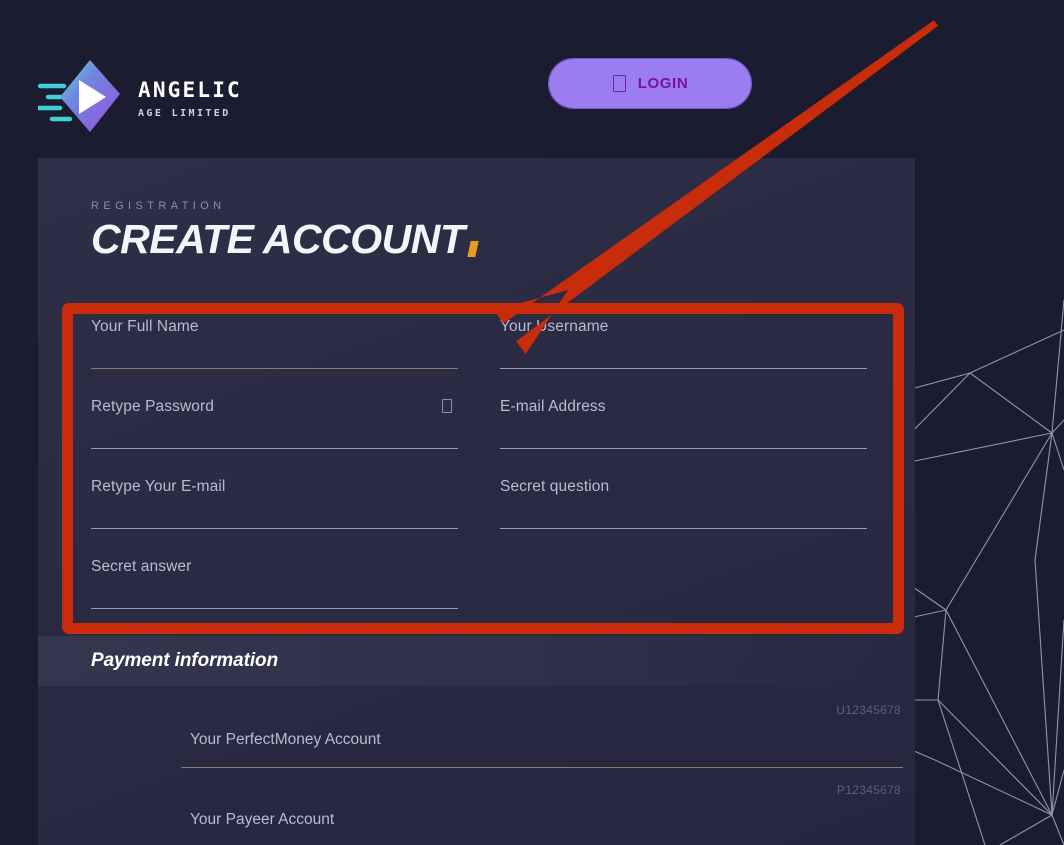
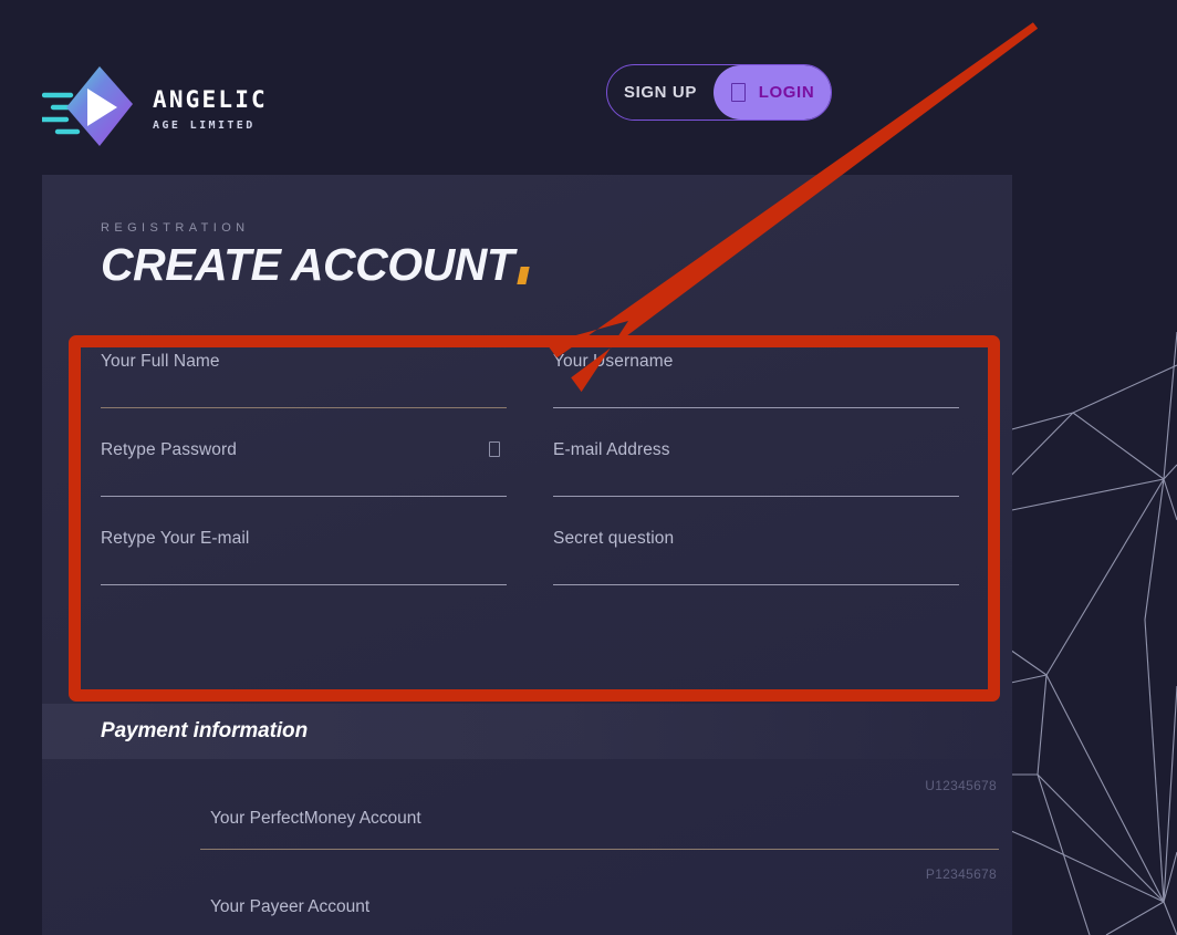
  ANGELIC
  AGE LIMITED
+ SIGN UP
  LOGIN
  REGISTRATION
  CREATE ACCOUNT
  Your Full Name
  Yoursername
  Retype Password
  E-mail Address
  Retype Your E-mail
  Secret question
- Secret answer
  Payment information
  U12345678
  Your PerfectMoney Account
  P12345678
  Your Payeer Account
